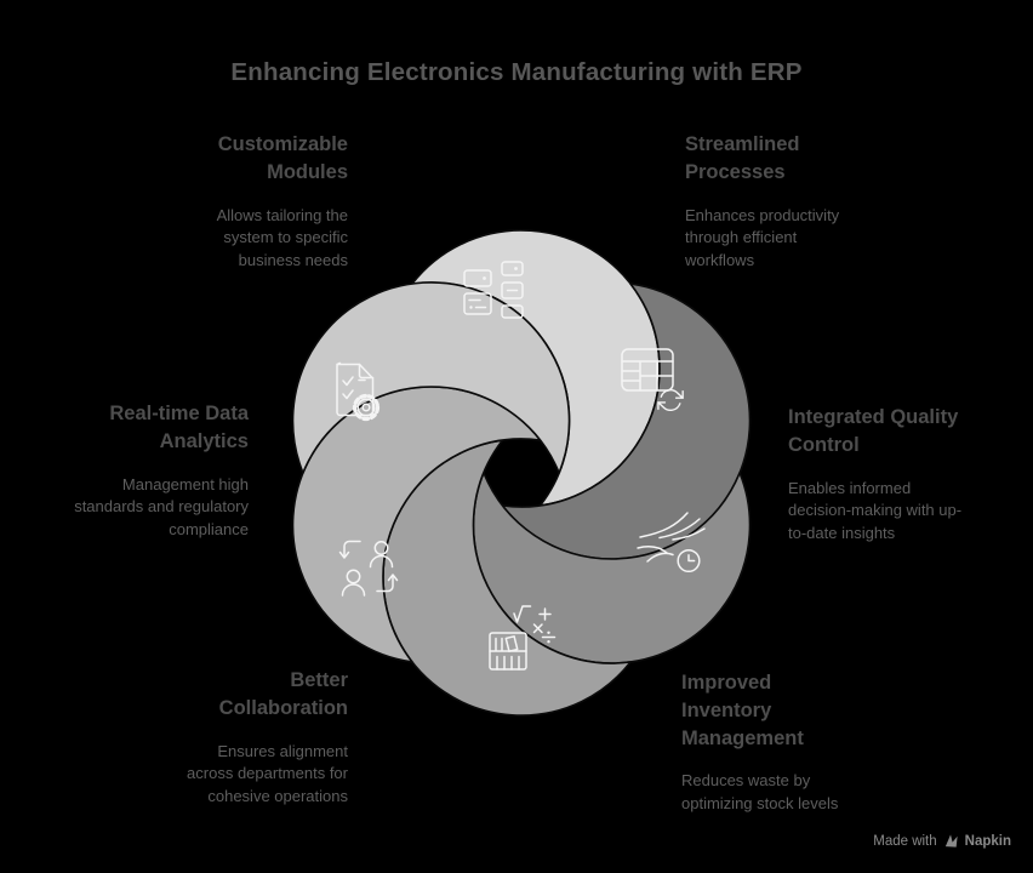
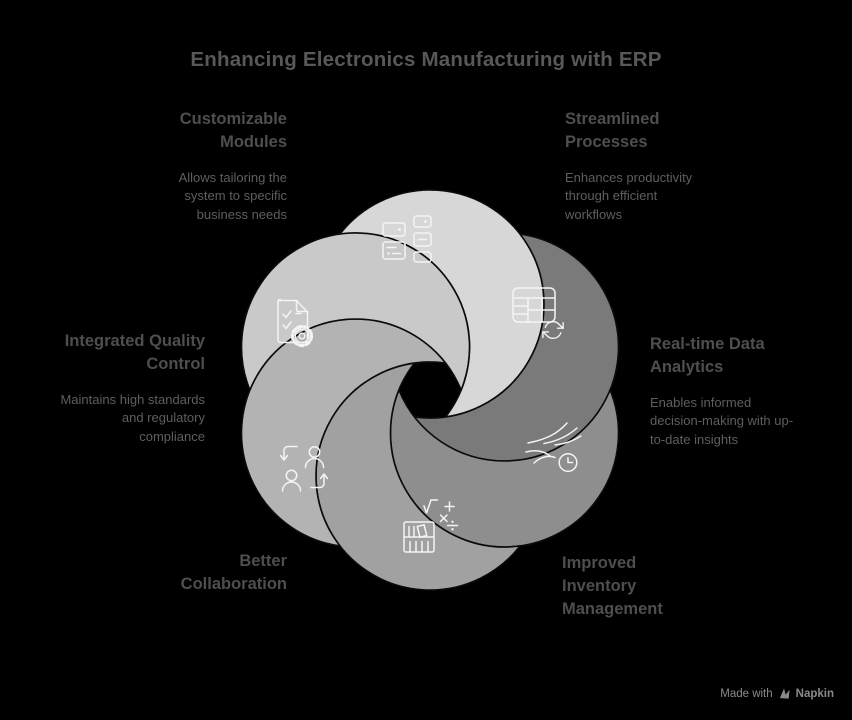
  Enhancing Electronics Manufacturing with ERP
  Customizable Modules
  Allows tailoring the system to specific business needs
  Streamlined Processes
  Enhances productivity through efficient workflows
- Real-time Data Analytics
+ Integrated Quality Control
- Management high standards and regulatory compliance
+ Maintains high standards and regulatory compliance
- Integrated Quality Control
+ Real-time Data Analytics
  Enables informed decision-making with up-to-date insights
  Better Collaboration
- Ensures alignment across departments for cohesive operations
  Improved Inventory Management
- Reduces waste by optimizing stock levels
  Made with
  Napkin
